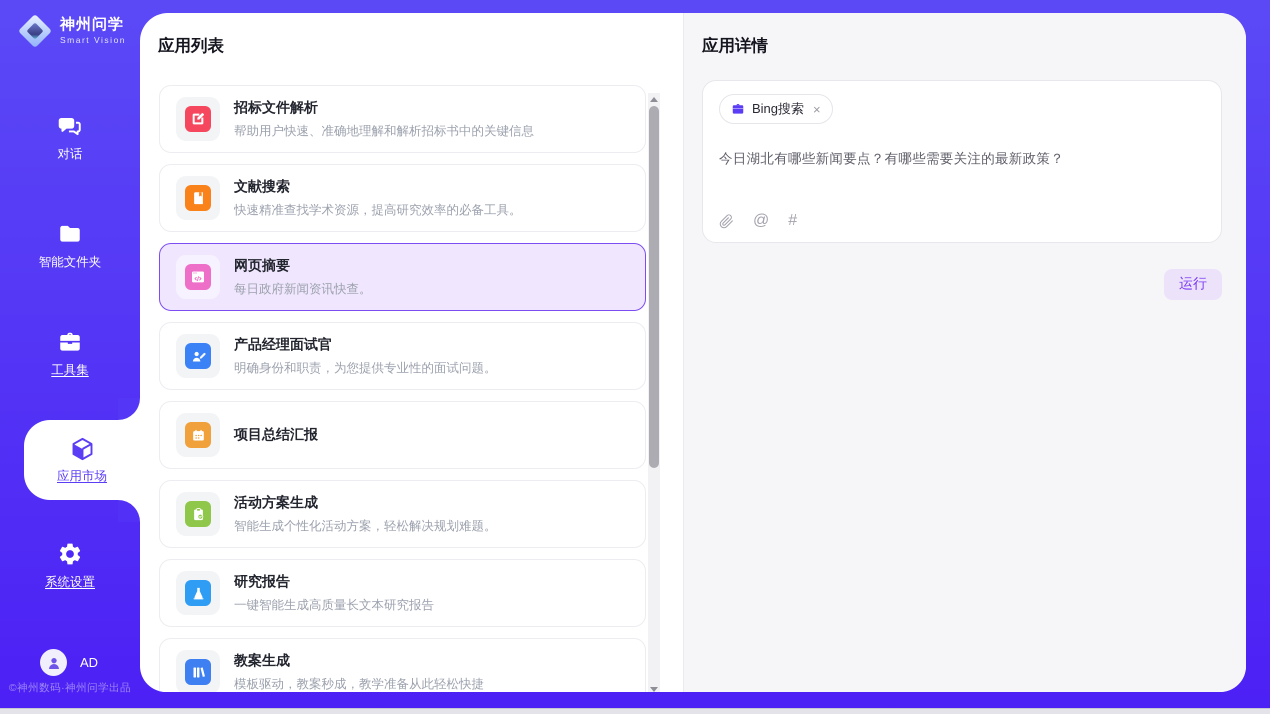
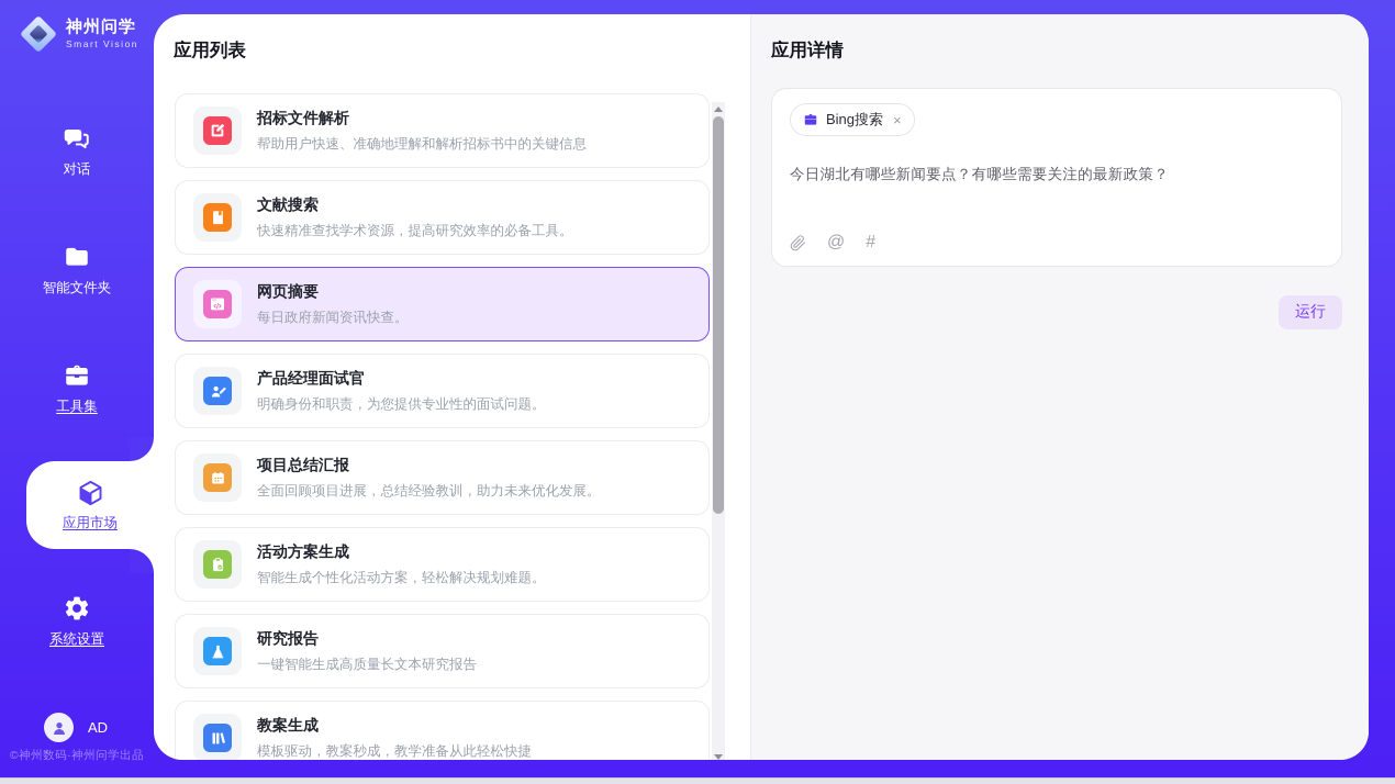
  神州问学
  Smart Vision
  对话
  智能文件夹
  工具集
  应用市场
  系统设置
  AD
  ©神州数码·神州问学出品
  应用列表
  招标文件解析
  帮助用户快速、准确地理解和解析招标书中的关键信息
  文献搜索
  快速精准查找学术资源，提高研究效率的必备工具。
  网页摘要
  每日政府新闻资讯快查。
  产品经理面试官
  明确身份和职责，为您提供专业性的面试问题。
  项目总结汇报
+ 全面回顾项目进展，总结经验教训，助力未来优化发展。
  活动方案生成
  智能生成个性化活动方案，轻松解决规划难题。
  研究报告
  一键智能生成高质量长文本研究报告
  教案生成
  模板驱动，教案秒成，教学准备从此轻松快捷
  应用详情
  Bing搜索
  ×
  今日湖北有哪些新闻要点？有哪些需要关注的最新政策？
  @
  #
  运行
